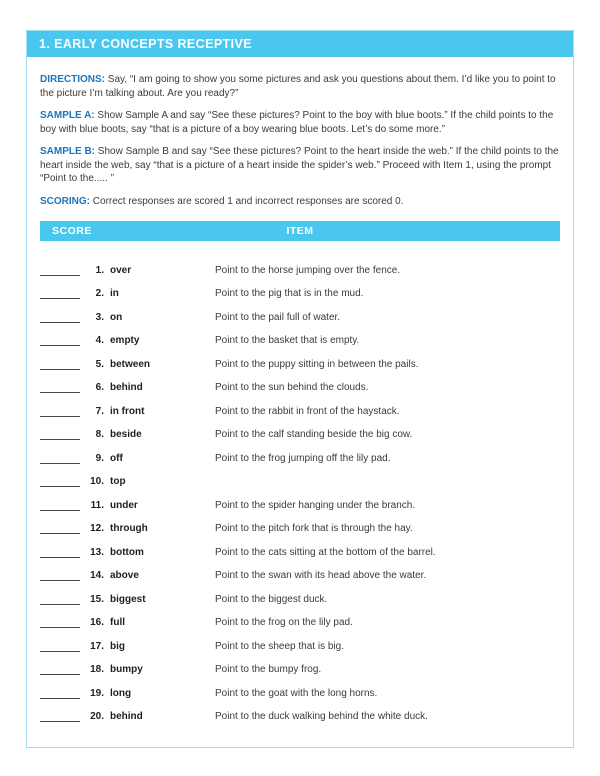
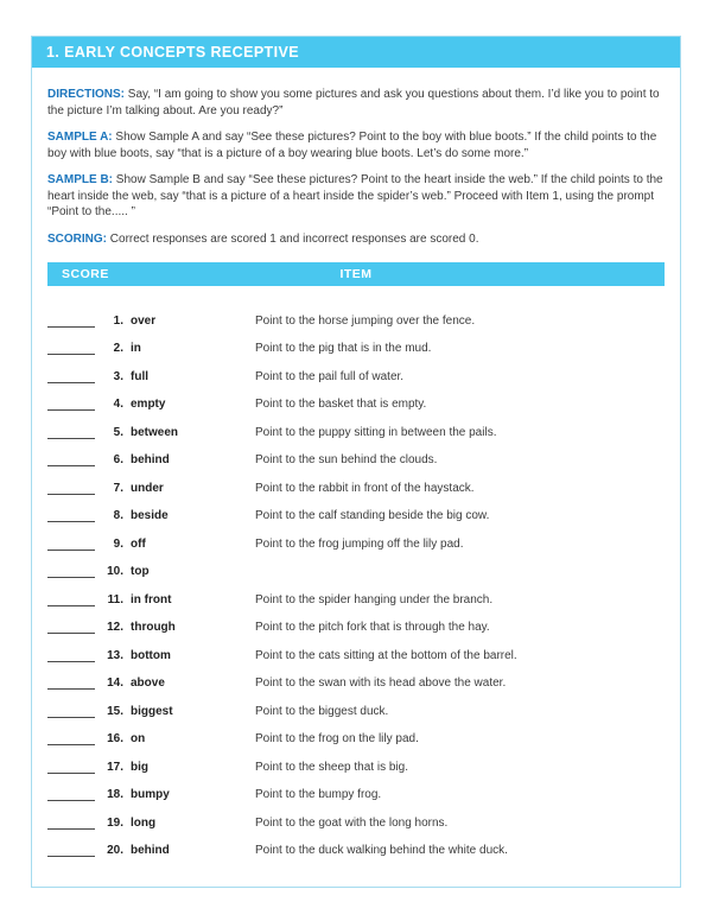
  1. EARLY CONCEPTS RECEPTIVE
  DIRECTIONS: Say, “I am going to show you some pictures and ask you questions about them. I’d like you to point to the picture I’m talking about. Are you ready?”
  SAMPLE A: Show Sample A and say “See these pictures? Point to the boy with blue boots.” If the child points to the boy with blue boots, say “that is a picture of a boy wearing blue boots. Let’s do some more.”
  SAMPLE B: Show Sample B and say “See these pictures? Point to the heart inside the web.” If the child points to the heart inside the web, say “that is a picture of a heart inside the spider’s web.” Proceed with Item 1, using the prompt “Point to the..... ”
  SCORING: Correct responses are scored 1 and incorrect responses are scored 0.
  SCORE
  ITEM
  1.
  over
  Point to the horse jumping over the fence.
  2.
  in
  Point to the pig that is in the mud.
  3.
- on
+ full
  Point to the pail full of water.
  4.
  empty
  Point to the basket that is empty.
  5.
  between
  Point to the puppy sitting in between the pails.
  6.
  behind
  Point to the sun behind the clouds.
  7.
- in front
+ under
  Point to the rabbit in front of the haystack.
  8.
  beside
  Point to the calf standing beside the big cow.
  9.
  off
  Point to the frog jumping off the lily pad.
  10.
  top
  11.
- under
+ in front
  Point to the spider hanging under the branch.
  12.
  through
  Point to the pitch fork that is through the hay.
  13.
  bottom
  Point to the cats sitting at the bottom of the barrel.
  14.
  above
  Point to the swan with its head above the water.
  15.
  biggest
  Point to the biggest duck.
  16.
- full
+ on
  Point to the frog on the lily pad.
  17.
  big
  Point to the sheep that is big.
  18.
  bumpy
  Point to the bumpy frog.
  19.
  long
  Point to the goat with the long horns.
  20.
  behind
  Point to the duck walking behind the white duck.
